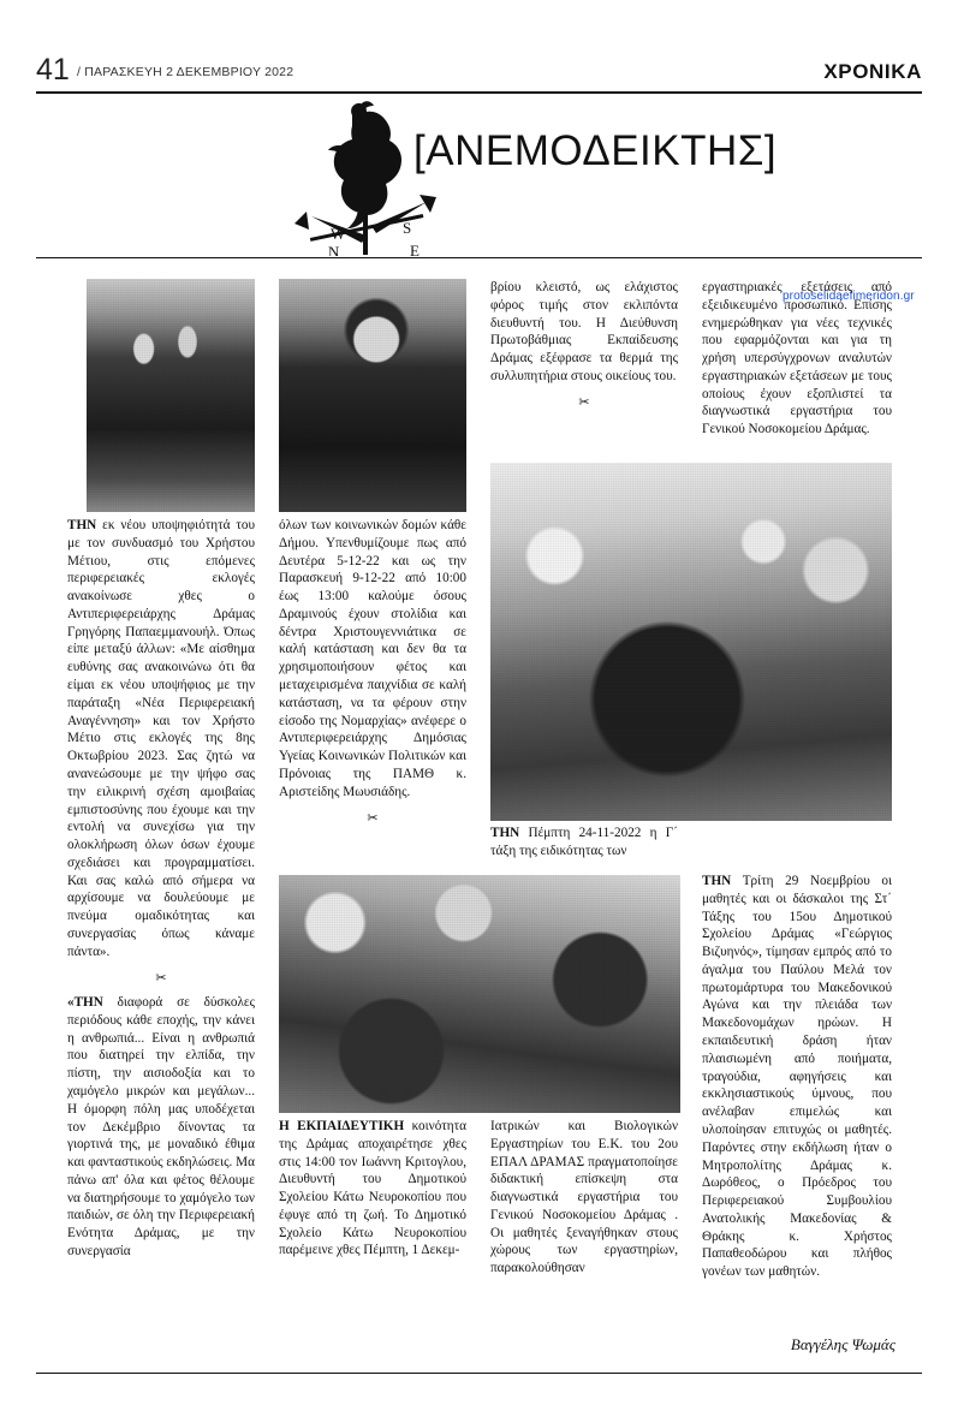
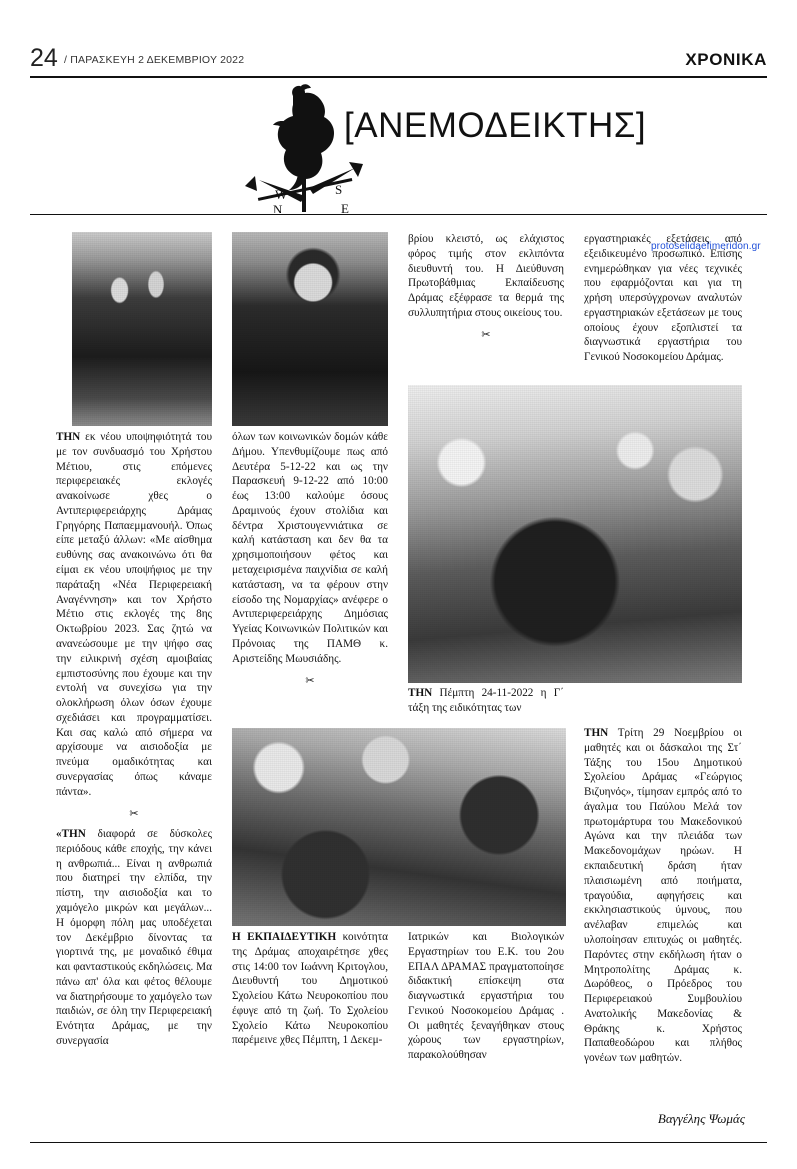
- 41
+ 24
  / ΠΑΡΑΣΚΕΥΗ 2 ΔΕΚΕΜΒΡΙΟΥ 2022
  ΧΡΟΝΙΚΑ
  W
  N
  S
  E
  [ΑΝΕΜΟΔΕΙΚΤΗΣ]
  protoselidaefimeridon.gr
- ΤΗΝ εκ νέου υποψηφιότητά του με τον συνδυασμό του Χρήστου Μέτιου, στις επόμενες περιφερειακές εκλογές ανακοίνωσε χθες ο Αντιπεριφερειάρχης Δράμας Γρηγόρης Παπαεμμανουήλ. Όπως είπε μεταξύ άλλων: «Με αίσθημα ευθύνης σας ανακοινώνω ότι θα είμαι εκ νέου υποψήφιος με την παράταξη «Νέα Περιφερειακή Αναγέννηση» και τον Χρήστο Μέτιο στις εκλογές της 8ης Οκτωβρίου 2023. Σας ζητώ να ανανεώσουμε με την ψήφο σας την ειλικρινή σχέση αμοιβαίας εμπιστοσύνης που έχουμε και την εντολή να συνεχίσω για την ολοκλήρωση όλων όσων έχουμε σχεδιάσει και προγραμματίσει. Και σας καλώ από σήμερα να αρχίσουμε να δουλεύουμε με πνεύμα ομαδικότητας και συνεργασίας όπως κάναμε πάντα».
+ ΤΗΝ εκ νέου υποψηφιότητά του με τον συνδυασμό του Χρήστου Μέτιου, στις επόμενες περιφερειακές εκλογές ανακοίνωσε χθες ο Αντιπεριφερειάρχης Δράμας Γρηγόρης Παπαεμμανουήλ. Όπως είπε μεταξύ άλλων: «Με αίσθημα ευθύνης σας ανακοινώνω ότι θα είμαι εκ νέου υποψήφιος με την παράταξη «Νέα Περιφερειακή Αναγέννηση» και τον Χρήστο Μέτιο στις εκλογές της 8ης Οκτωβρίου 2023. Σας ζητώ να ανανεώσουμε με την ψήφο σας την ειλικρινή σχέση αμοιβαίας εμπιστοσύνης που έχουμε και την εντολή να συνεχίσω για την ολοκλήρωση όλων όσων έχουμε σχεδιάσει και προγραμματίσει. Και σας καλώ από σήμερα να αρχίσουμε να αισιοδοξία με πνεύμα ομαδικότητας και συνεργασίας όπως κάναμε πάντα».
  ✂
  «ΤΗΝ διαφορά σε δύσκολες περιόδους κάθε εποχής, την κάνει η ανθρωπιά... Είναι η ανθρωπιά που διατηρεί την ελπίδα, την πίστη, την αισιοδοξία και το χαμόγελο μικρών και μεγάλων... Η όμορφη πόλη μας υποδέχεται τον Δεκέμβριο δίνοντας τα γιορτινά της, με μοναδικό έθιμα και φανταστικούς εκδηλώσεις. Μα πάνω απ' όλα και φέτος θέλουμε να διατηρήσουμε το χαμόγελο των παιδιών, σε όλη την Περιφερειακή Ενότητα Δράμας, με την συνεργασία
  όλων των κοινωνικών δομών κάθε Δήμου. Υπενθυμίζουμε πως από Δευτέρα 5-12-22 και ως την Παρασκευή 9-12-22 από 10:00 έως 13:00 καλούμε όσους Δραμινούς έχουν στολίδια και δέντρα Χριστουγεννιάτικα σε καλή κατάσταση και δεν θα τα χρησιμοποιήσουν φέτος και μεταχειρισμένα παιχνίδια σε καλή κατάσταση, να τα φέρουν στην είσοδο της Νομαρχίας» ανέφερε ο Αντιπεριφερειάρχης Δημόσιας Υγείας Κοινωνικών Πολιτικών και Πρόνοιας της ΠΑΜΘ κ. Αριστείδης Μωυσιάδης.
  ✂
- Η ΕΚΠΑΙΔΕΥΤΙΚΗ κοινότητα της Δράμας αποχαιρέτησε χθες στις 14:00 τον Ιωάννη Κριτογλου, Διευθυντή του Δημοτικού Σχολείου Κάτω Νευροκοπίου που έφυγε από τη ζωή. Το Δημοτικό Σχολείο Κάτω Νευροκοπίου παρέμεινε χθες Πέμπτη, 1 Δεκεμ-
+ Η ΕΚΠΑΙΔΕΥΤΙΚΗ κοινότητα της Δράμας αποχαιρέτησε χθες στις 14:00 τον Ιωάννη Κριτογλου, Διευθυντή του Δημοτικού Σχολείου Κάτω Νευροκοπίου που έφυγε από τη ζωή. Το Σχολείου Σχολείο Κάτω Νευροκοπίου παρέμεινε χθες Πέμπτη, 1 Δεκεμ-
  βρίου κλειστό, ως ελάχιστος φόρος τιμής στον εκλιπόντα διευθυντή του. Η Διεύθυνση Πρωτοβάθμιας Εκπαίδευσης Δράμας εξέφρασε τα θερμά της συλλυπητήρια στους οικείους του.
  ✂
  ΤΗΝ Πέμπτη 24-11-2022 η Γ΄ τάξη της ειδικότητας των
  Ιατρικών και Βιολογικών Εργαστηρίων του Ε.Κ. του 2ου ΕΠΑΛ ΔΡΑΜΑΣ πραγματοποίησε διδακτική επίσκεψη στα διαγνωστικά εργαστήρια του Γενικού Νοσοκομείου Δράμας . Οι μαθητές ξεναγήθηκαν στους χώρους των εργαστηρίων, παρακολούθησαν
  εργαστηριακές εξετάσεις από εξειδικευμένο προσωπικό. Επίσης ενημερώθηκαν για νέες τεχνικές που εφαρμόζονται και για τη χρήση υπερσύγχρονων αναλυτών εργαστηριακών εξετάσεων με τους οποίους έχουν εξοπλιστεί τα διαγνωστικά εργαστήρια του Γενικού Νοσοκομείου Δράμας.
  ΤΗΝ Τρίτη 29 Νοεμβρίου οι μαθητές και οι δάσκαλοι της Στ΄ Τάξης του 15ου Δημοτικού Σχολείου Δράμας «Γεώργιος Βιζυηνός», τίμησαν εμπρός από το άγαλμα του Παύλου Μελά τον πρωτομάρτυρα του Μακεδονικού Αγώνα και την πλειάδα των Μακεδονομάχων ηρώων. Η εκπαιδευτική δράση ήταν πλαισιωμένη από ποιήματα, τραγούδια, αφηγήσεις και εκκλησιαστικούς ύμνους, που ανέλαβαν επιμελώς και υλοποίησαν επιτυχώς οι μαθητές. Παρόντες στην εκδήλωση ήταν ο Μητροπολίτης Δράμας κ. Δωρόθεος, ο Πρόεδρος του Περιφερειακού Συμβουλίου Ανατολικής Μακεδονίας & Θράκης κ. Χρήστος Παπαθεοδώρου και πλήθος γονέων των μαθητών.
  Βαγγέλης Ψωμάς
